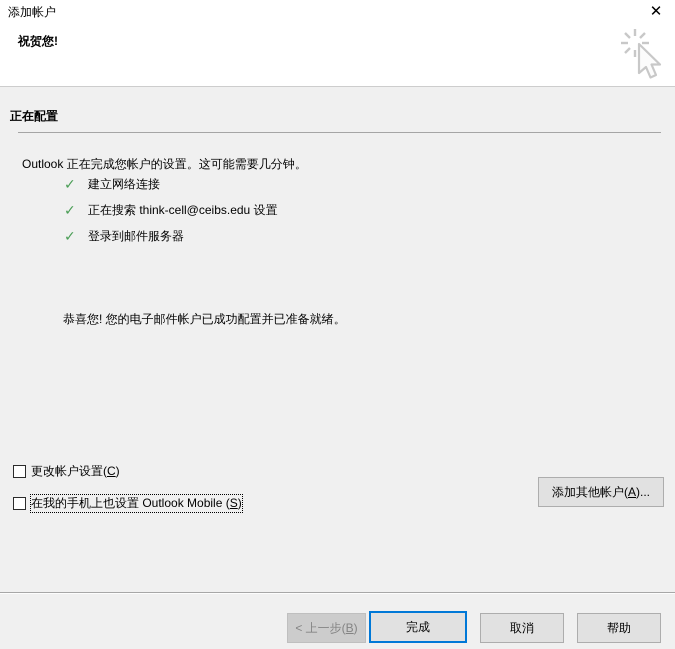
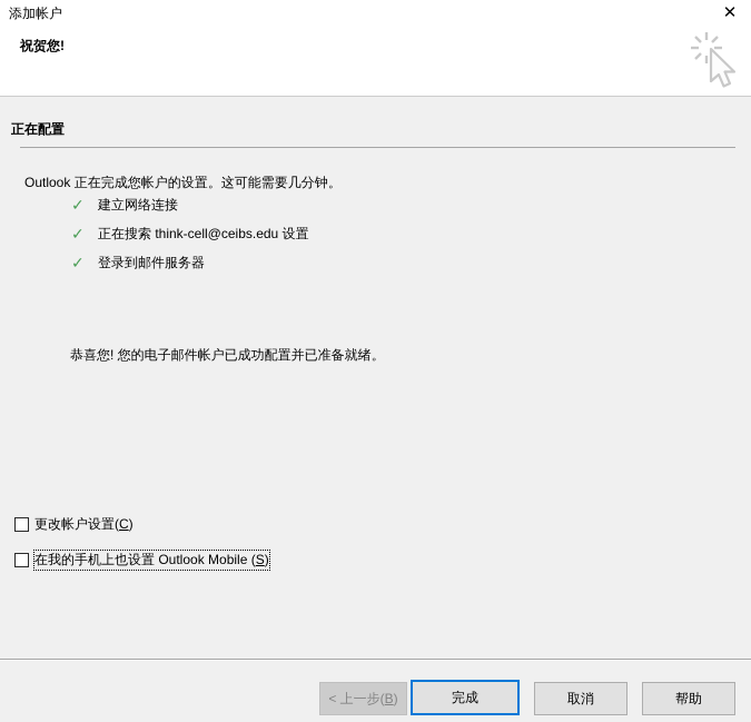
  添加帐户
  ✕
  祝贺您!
  正在配置
  Outlook 正在完成您帐户的设置。这可能需要几分钟。
  ✓
  建立网络连接
  ✓
  正在搜索 think-cell@ceibs.edu 设置
  ✓
  登录到邮件服务器
  恭喜您! 您的电子邮件帐户已成功配置并已准备就绪。
  更改帐户设置(C)
  在我的手机上也设置 Outlook Mobile (S)
- 添加其他帐户(A)...
  < 上一步(B)
  完成
  取消
  帮助
